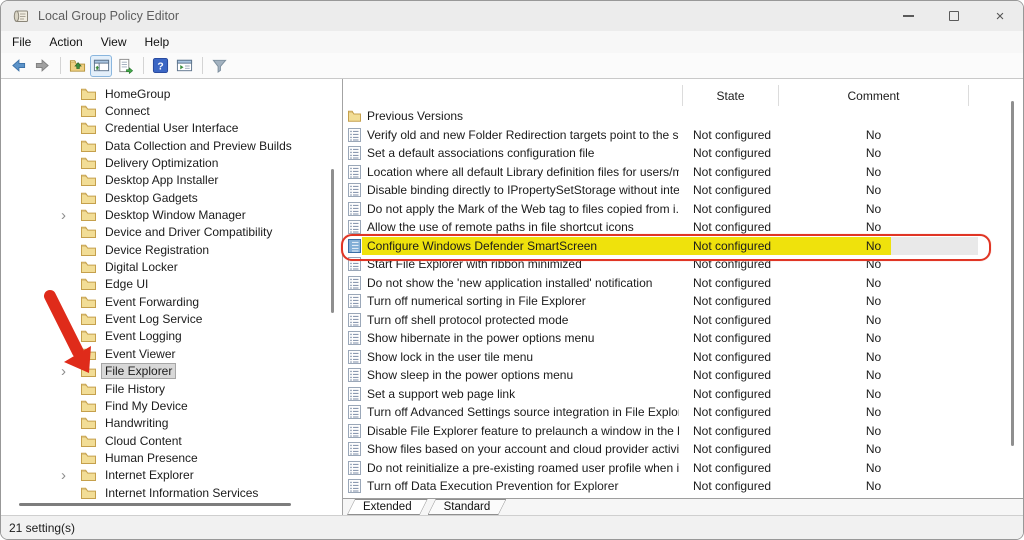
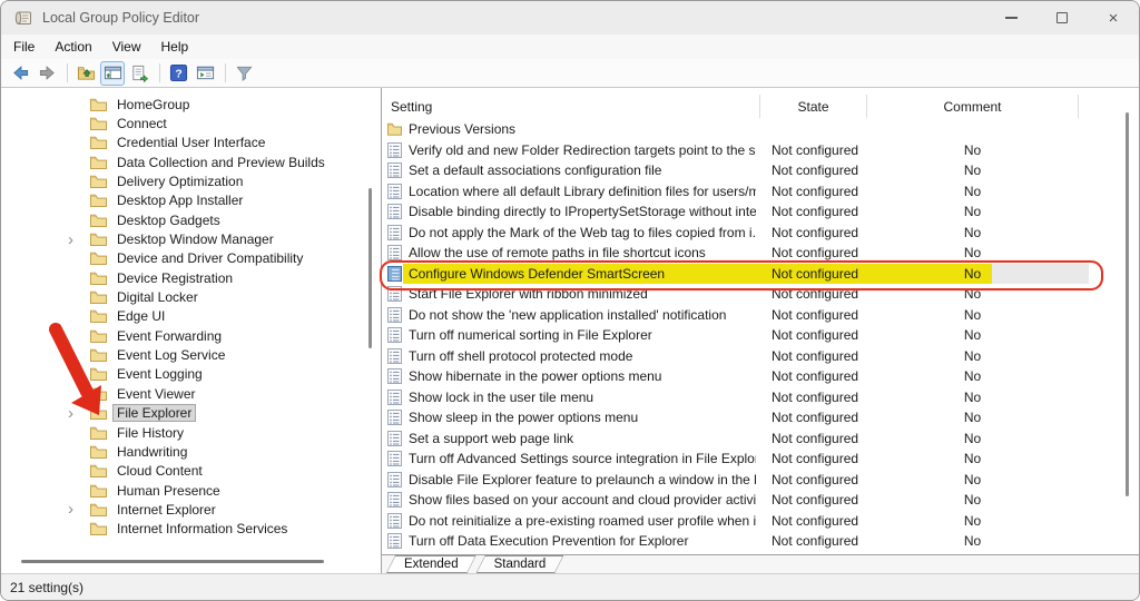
  Local Group Policy Editor
  ×
  File
  Action
  View
  Help
  ?
  HomeGroup
  Connect
  Credential User Interface
  Data Collection and Preview Builds
  Delivery Optimization
  Desktop App Installer
  Desktop Gadgets
  ›
  Desktop Window Manager
  Device and Driver Compatibility
  Device Registration
  Digital Locker
  Edge UI
  Event Forwarding
  Event Log Service
  Event Logging
  Event Viewer
  ›
  File Explorer
  File History
- Find My Device
  Handwriting
  Cloud Content
  Human Presence
  ›
  Internet Explorer
  Internet Information Services
+ Setting
  State
  Comment
  Previous Versions
  Verify old and new Folder Redirection targets point to the s
  Not configured
  No
  Set a default associations configuration file
  Not configured
  No
  Location where all default Library definition files for users/m
  Not configured
  No
  Disable binding directly to IPropertySetStorage without inte
  Not configured
  No
  Do not apply the Mark of the Web tag to files copied from i.
  Not configured
  No
  Allow the use of remote paths in file shortcut icons
  Not configured
  No
  Start File Explorer with ribbon minimized
  Not configured
  No
  Do not show the 'new application installed' notification
  Not configured
  No
  Turn off numerical sorting in File Explorer
  Not configured
  No
  Turn off shell protocol protected mode
  Not configured
  No
  Show hibernate in the power options menu
  Not configured
  No
  Show lock in the user tile menu
  Not configured
  No
  Show sleep in the power options menu
  Not configured
  No
  Set a support web page link
  Not configured
  No
  Turn off Advanced Settings source integration in File Explo
  Not configured
  No
  Disable File Explorer feature to prelaunch a window in the
  Not configured
  No
  Show files based on your account and cloud provider activi
  Not configured
  No
  Do not reinitialize a pre-existing roamed user profile when i
  Not configured
  No
  Turn off Data Execution Prevention for Explorer
  Not configured
  No
  Extended
  Standard
  21 setting(s)
